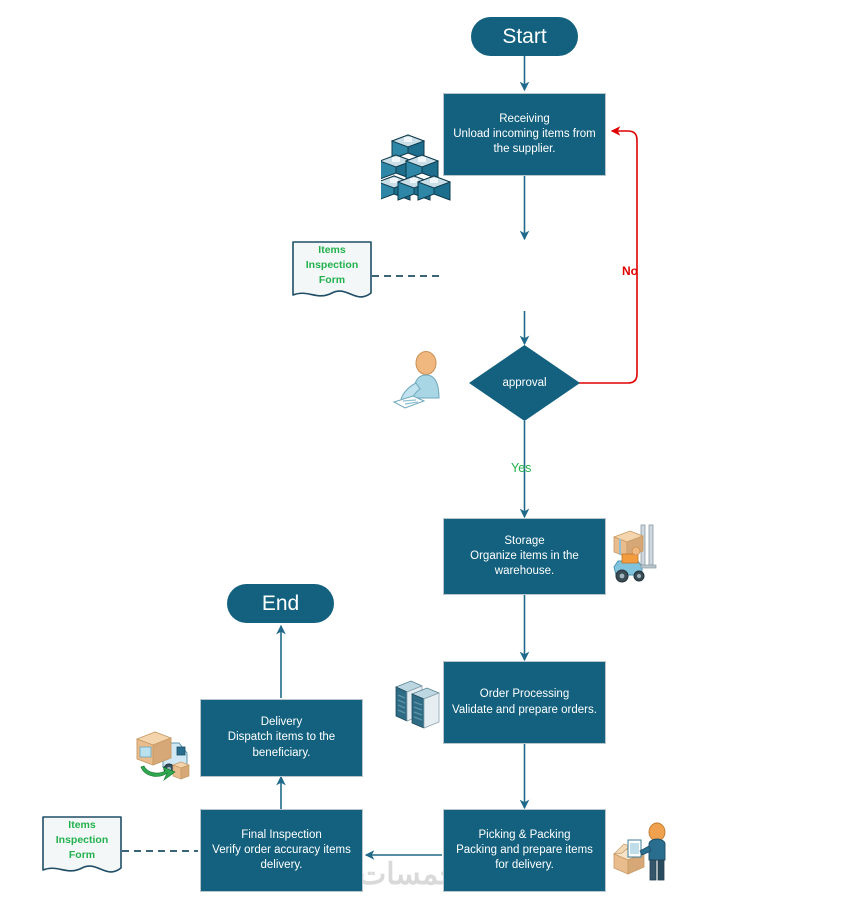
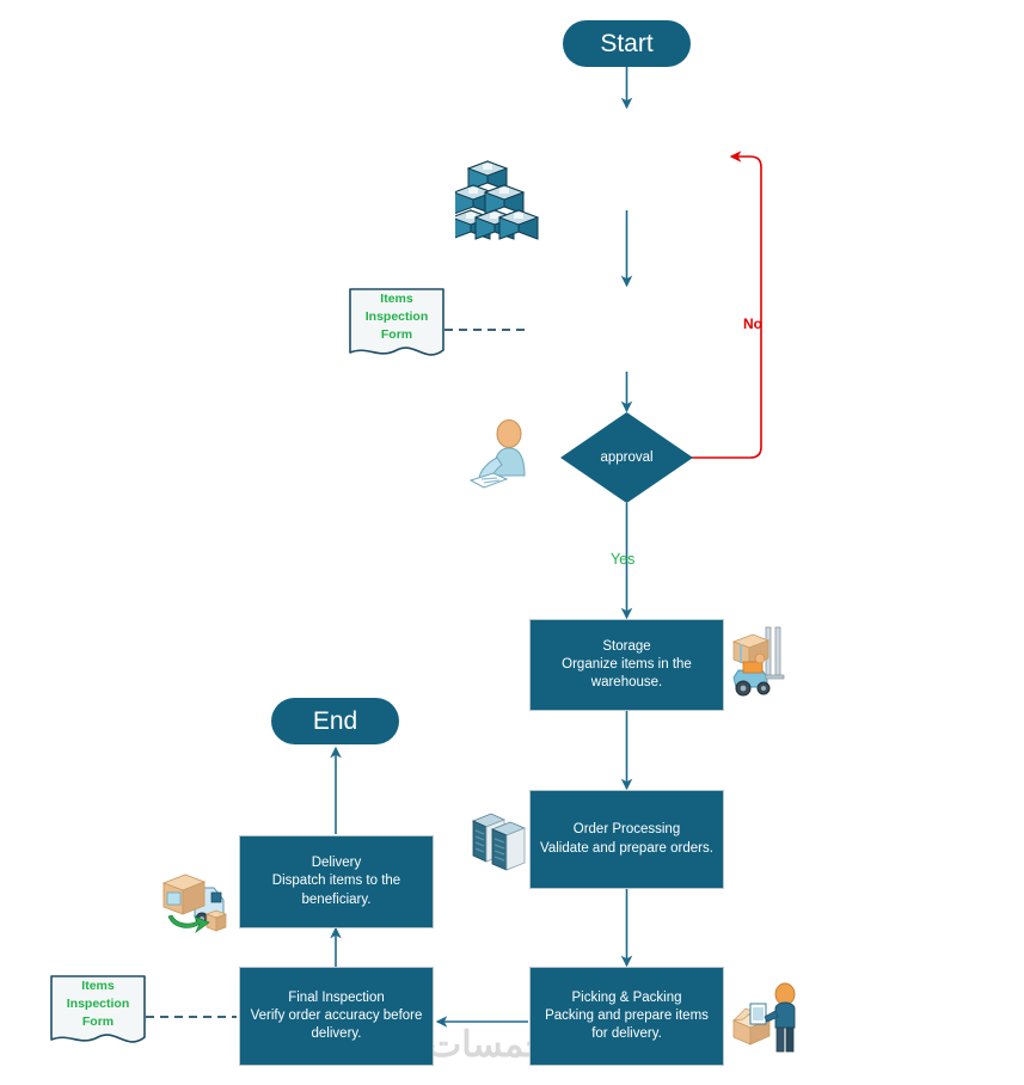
  مسات
  Start
- Receiving
- Unload incoming items from the supplier.
  approval
  Storage
  Organize items in the warehouse.
  Order Processing
  Validate and prepare orders.
  Picking & Packing
  Packing and prepare items for delivery.
  Final Inspection
- Verify order accuracy items delivery.
+ Verify order accuracy before delivery.
  Delivery
  Dispatch items to the beneficiary.
  End
  Items
  Inspection
  Form
  Items
  Inspection
  Form
  No
  Yes
